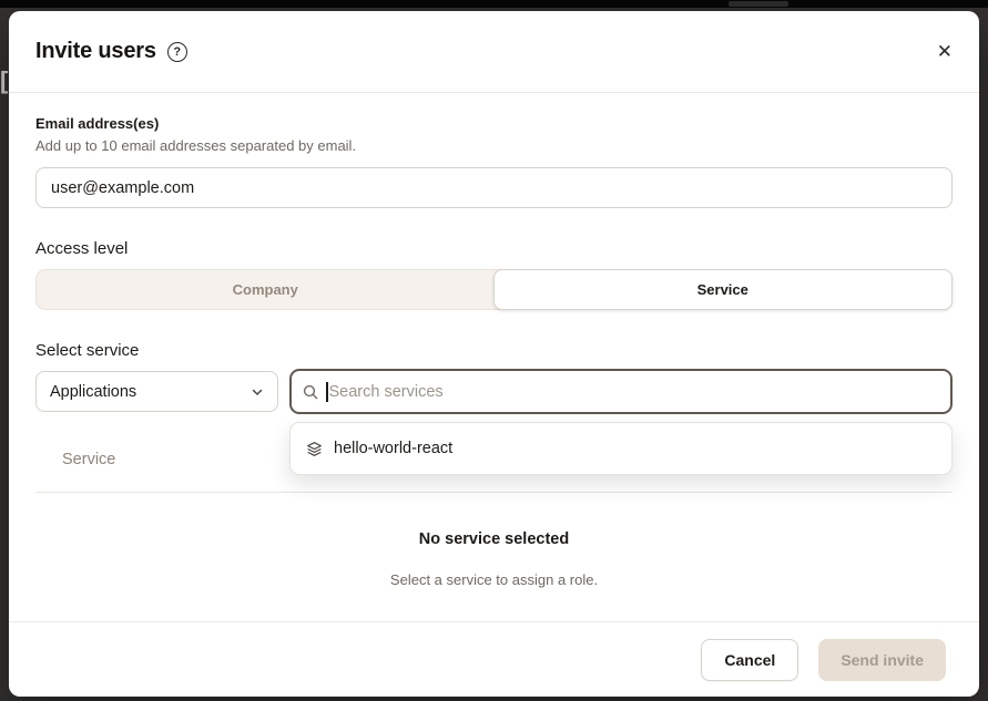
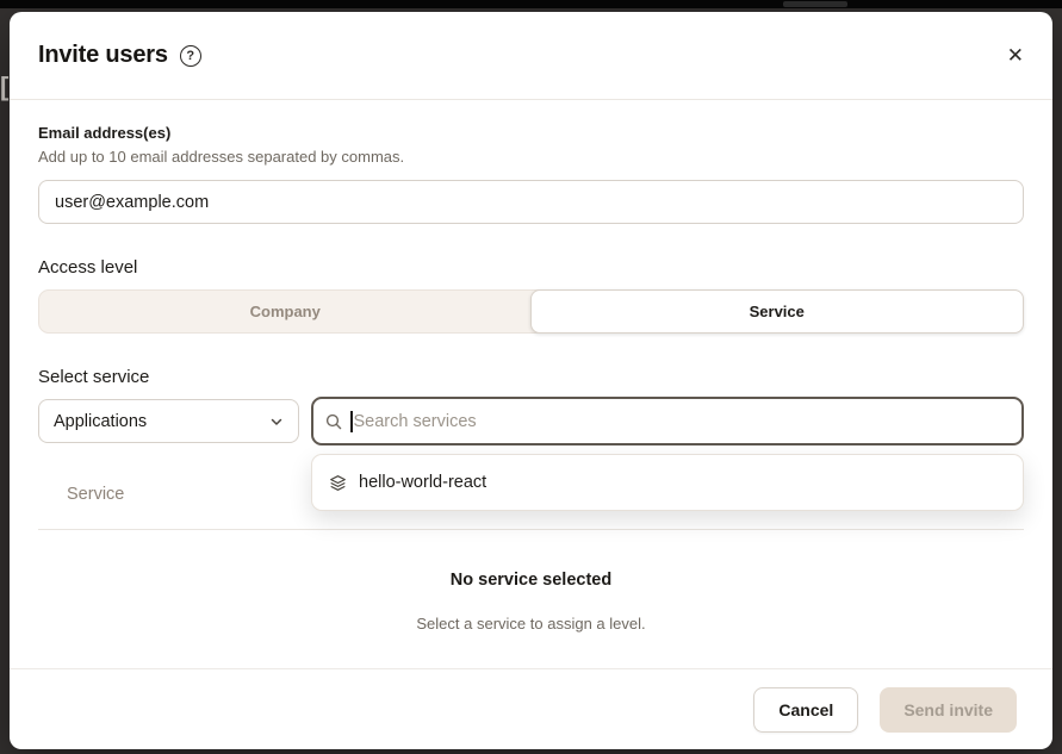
  [
  Invite users
  ?
  ✕
  Email address(es)
- Add up to 10 email addresses separated by email.
+ Add up to 10 email addresses separated by commas.
  user@example.com
  Access level
  Company
  Service
  Select service
  Applications
  Search services
  hello-world-react
  Service
  No service selected
- Select a service to assign a role.
+ Select a service to assign a level.
  Cancel
  Send invite
